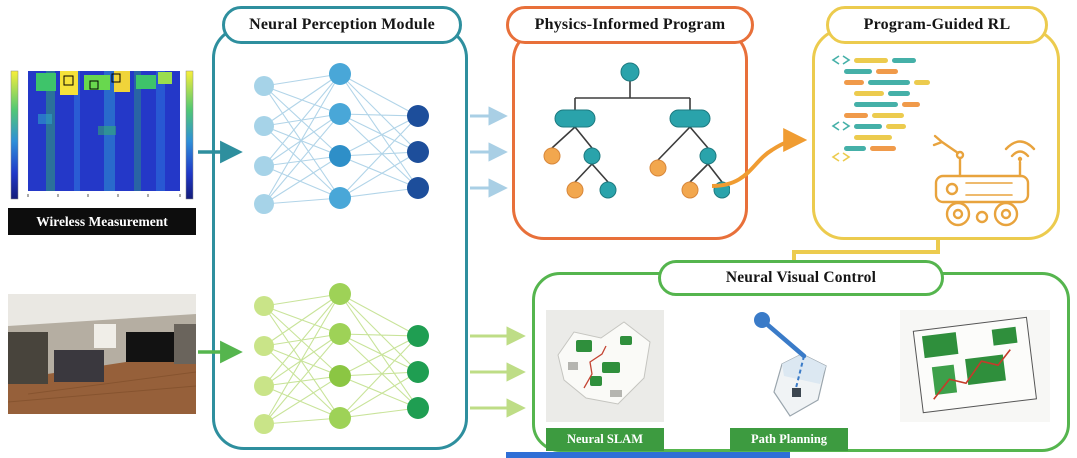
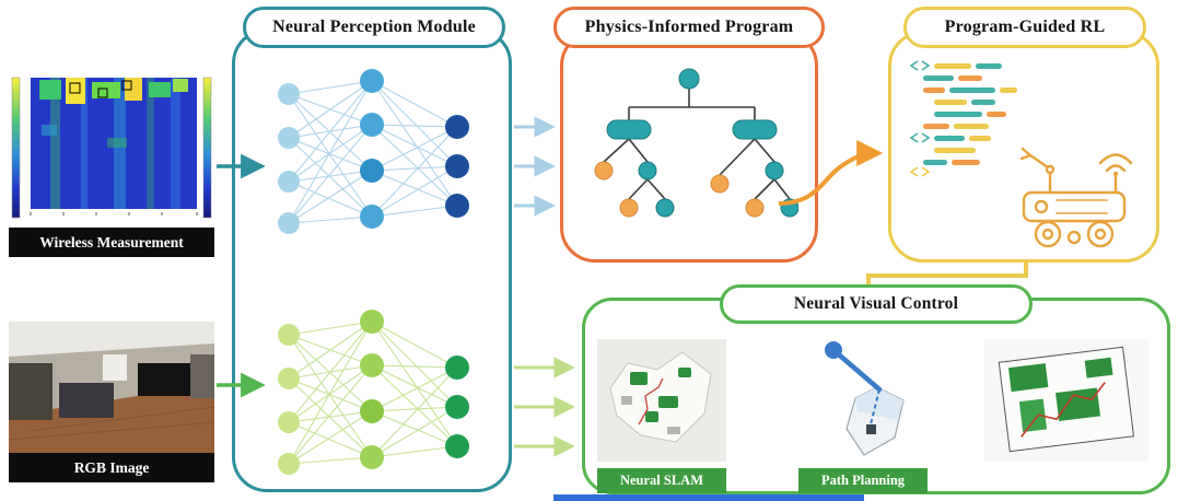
  Wireless Measurement
+ RGB Image
  Neural Perception Module
  Physics-Informed Program
  Program-Guided RL
  Neural Visual Control
  Neural SLAM
  Path Planning
